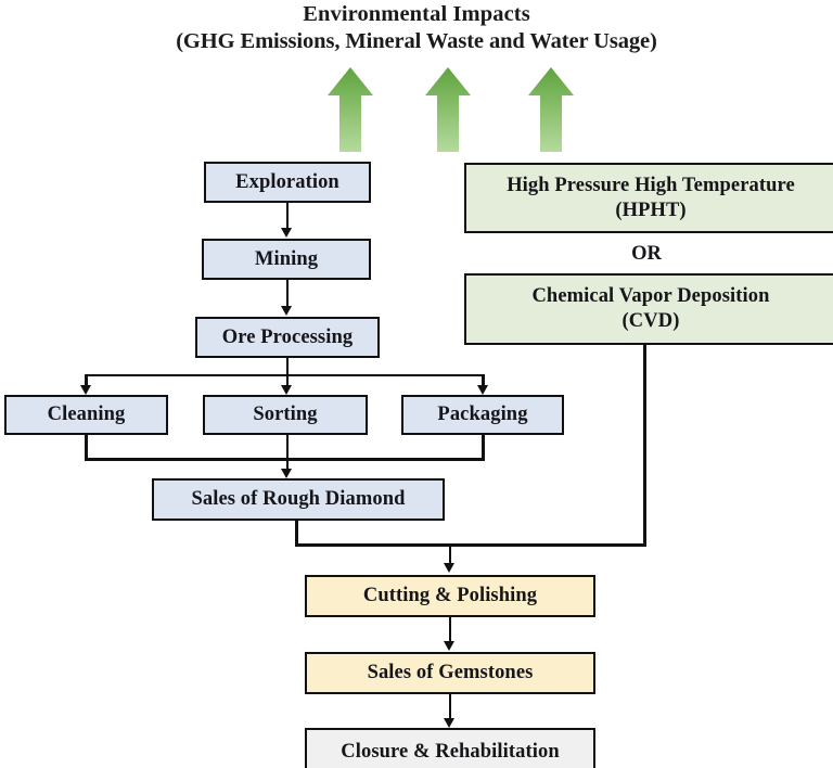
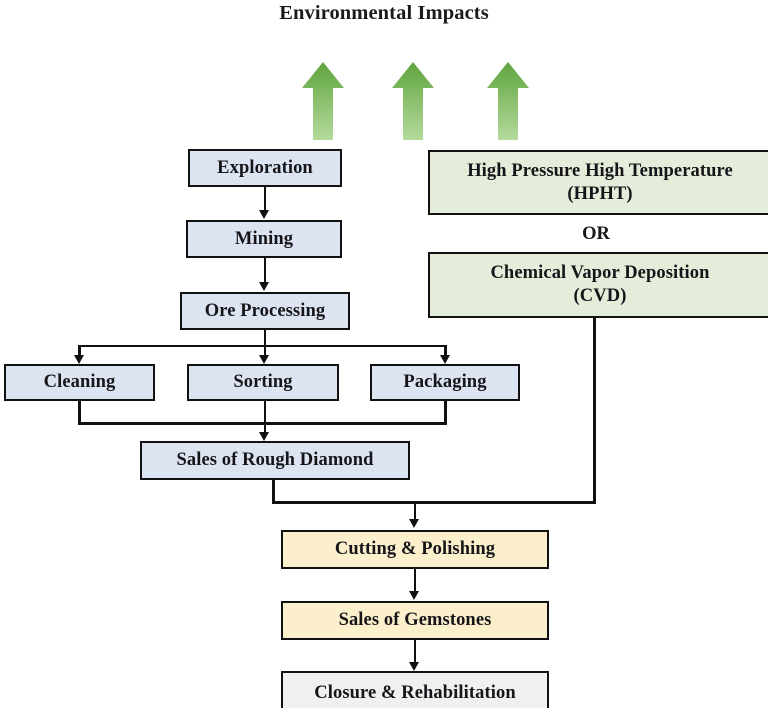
  Environmental Impacts
- (GHG Emissions, Mineral Waste and Water Usage)
  Exploration
  Mining
  Ore Processing
  Cleaning
  Sorting
  Packaging
  Sales of Rough Diamond
  High Pressure High Temperature
  (HPHT)
  OR
  Chemical Vapor Deposition
  (CVD)
  Cutting & Polishing
  Sales of Gemstones
  Closure & Rehabilitation
